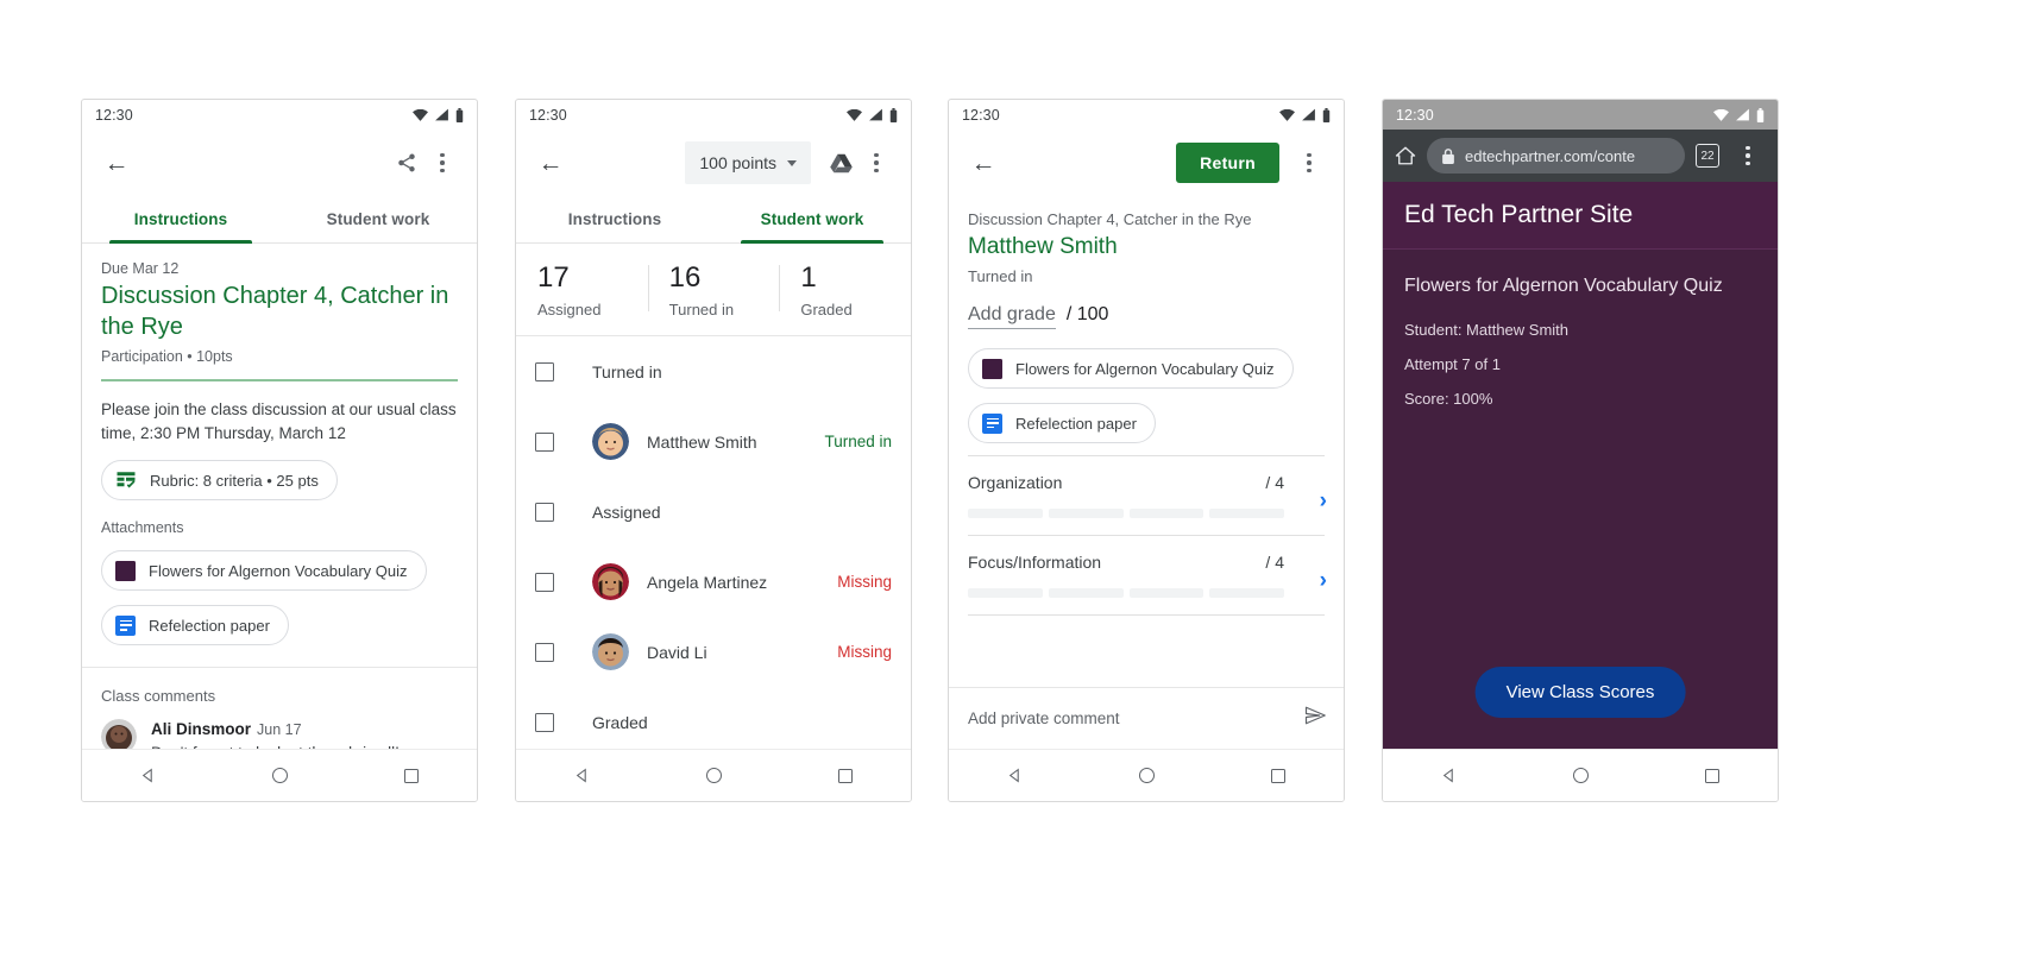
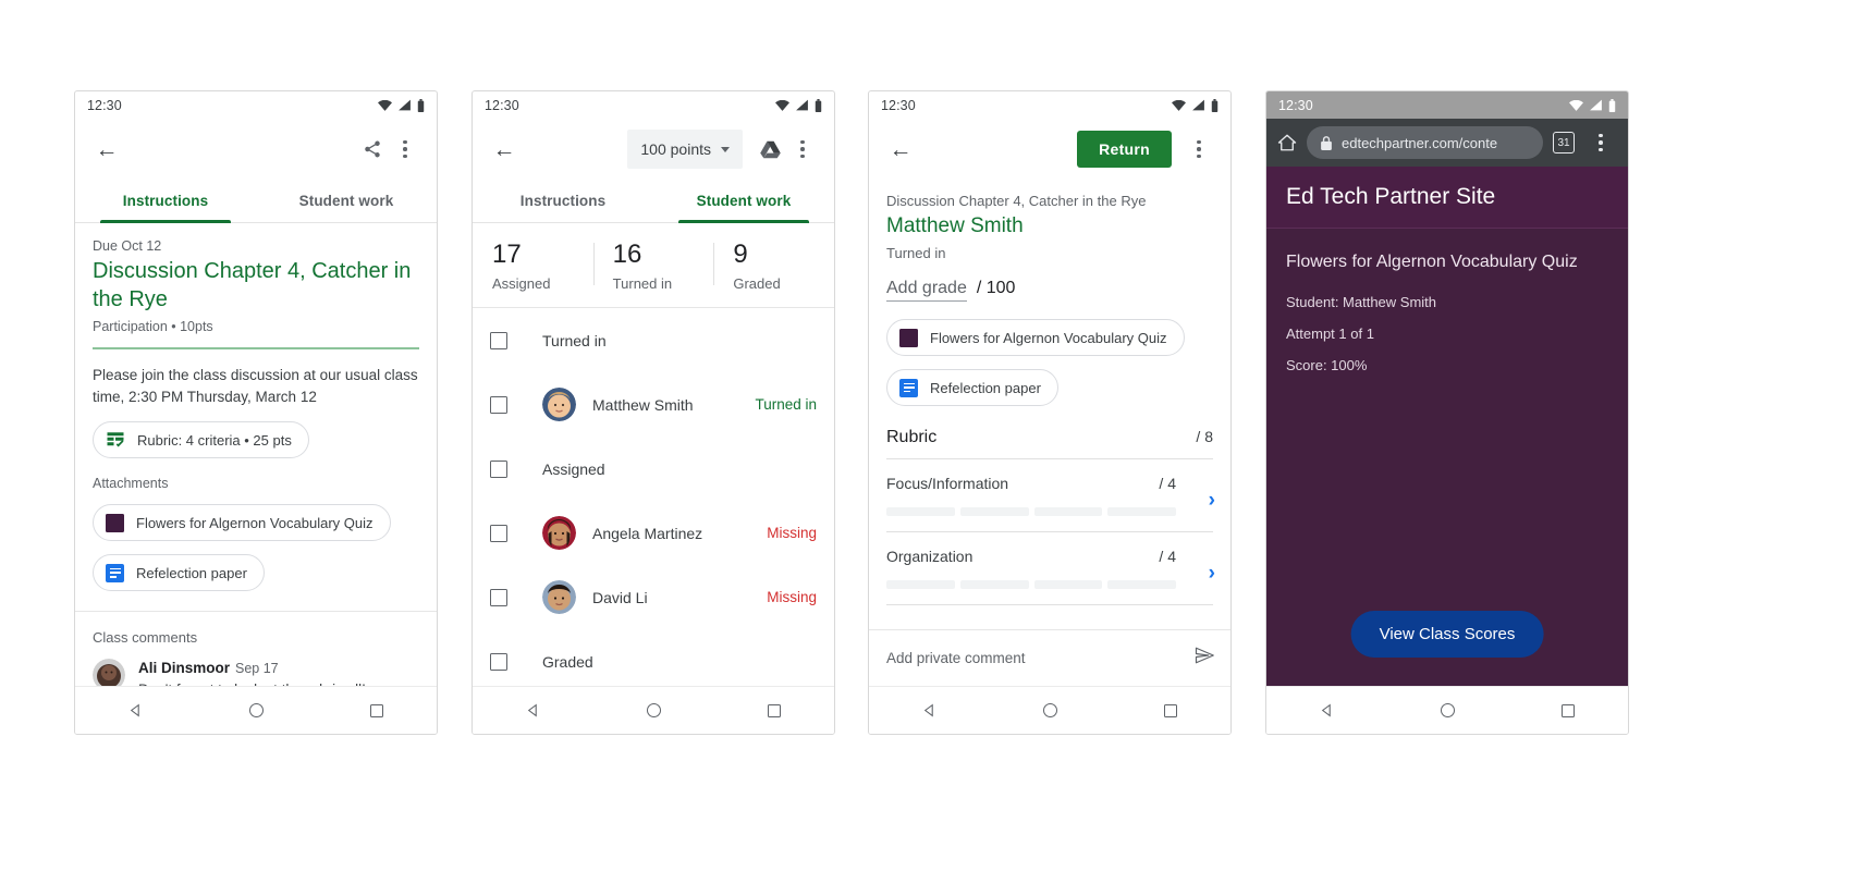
  12:30
  ←
  Instructions
  Student work
- Due Mar 12
+ Due Oct 12
  Discussion Chapter 4, Catcher in the Rye
  Participation • 10pts
  Please join the class discussion at our usual class time, 2:30 PM Thursday, March 12
- Rubric: 8 criteria • 25 pts
+ Rubric: 4 criteria • 25 pts
  Attachments
  Flowers for Algernon Vocabulary Quiz
  Refelection paper
  Class comments
- Ali Dinsmoor Jun 17
+ Ali Dinsmoor Sep 17
  12:30
  ←
  100 points
  Instructions
  Student work
  17
  Assigned
  16
  Turned in
- 1
+ 9
  Graded
  Turned in
  Matthew Smith
  Turned in
  Assigned
  Angela Martinez
  Missing
  David Li
  Missing
  Graded
  12:30
  ←
  Return
  Discussion Chapter 4, Catcher in the Rye
  Matthew Smith
  Turned in
  Add grade
  / 100
  Flowers for Algernon Vocabulary Quiz
  Refelection paper
+ Rubric
+ / 8
- Organization
+ Focus/Information
  / 4
  ›
- Focus/Information
+ Organization
  / 4
  ›
  Add private comment
  12:30
  edtechpartner.com/conte
- 22
+ 31
  Ed Tech Partner Site
  Flowers for Algernon Vocabulary Quiz
  Student: Matthew Smith
- Attempt 7 of 1
+ Attempt 1 of 1
  Score: 100%
  View Class Scores
